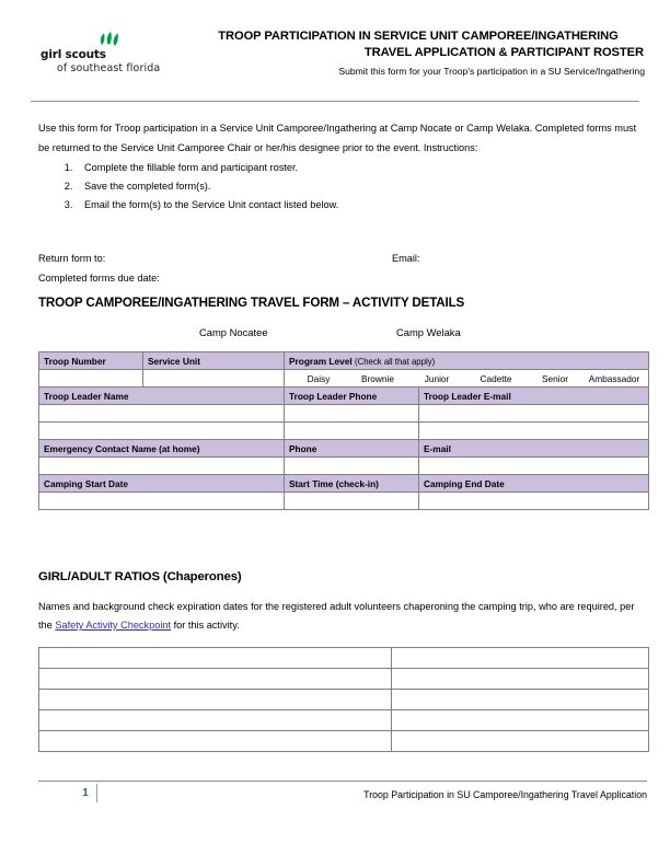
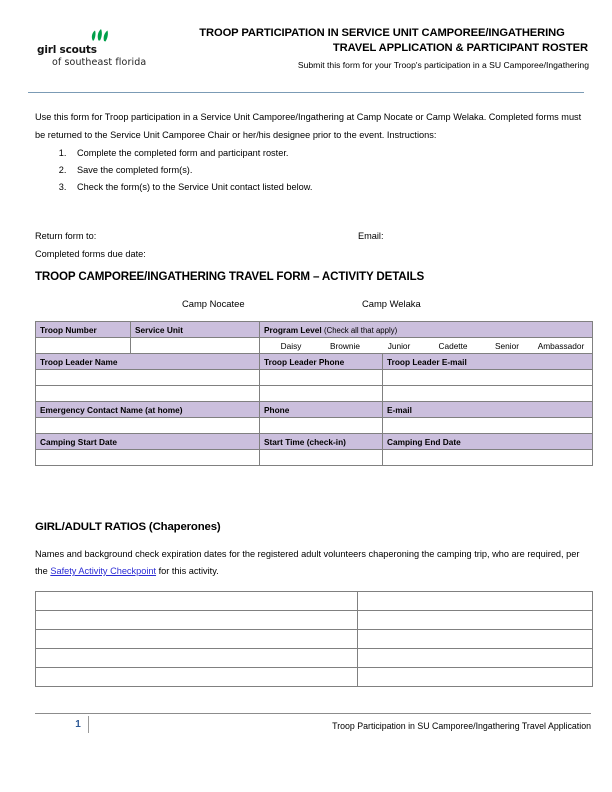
  girl scouts
  of southeast florida
  TROOP PARTICIPATION IN SERVICE UNIT CAMPOREE/INGATHERING
  TRAVEL APPLICATION & PARTICIPANT ROSTER
- Submit this form for your Troop's participation in a SU Service/Ingathering
+ Submit this form for your Troop's participation in a SU Camporee/Ingathering
  Use this form for Troop participation in a Service Unit Camporee/Ingathering at Camp Nocate or Camp Welaka. Completed forms must be returned to the Service Unit Camporee Chair or her/his designee prior to the event. Instructions:
- Complete the fillable form and participant roster.
+ Complete the completed form and participant roster.
  Save the completed form(s).
- Email the form(s) to the Service Unit contact listed below.
+ Check the form(s) to the Service Unit contact listed below.
  Return form to:
  Email:
  Completed forms due date:
  TROOP CAMPOREE/INGATHERING TRAVEL FORM – ACTIVITY DETAILS
  Camp Nocatee
  Camp Welaka
  Troop Number	Service Unit	Program Level (Check all that apply)
  		Daisy Brownie Junior Cadette Senior Ambassador
  Troop Leader Name	Troop Leader Phone	Troop Leader E-mail
  Emergency Contact Name (at home)	Phone	E-mail
  Camping Start Date	Start Time (check-in)	Camping End Date
  GIRL/ADULT RATIOS (Chaperones)
  Names and background check expiration dates for the registered adult volunteers chaperoning the camping trip, who are required, per the Safety Activity Checkpoint for this activity.
  1
  Troop Participation in SU Camporee/Ingathering Travel Application
